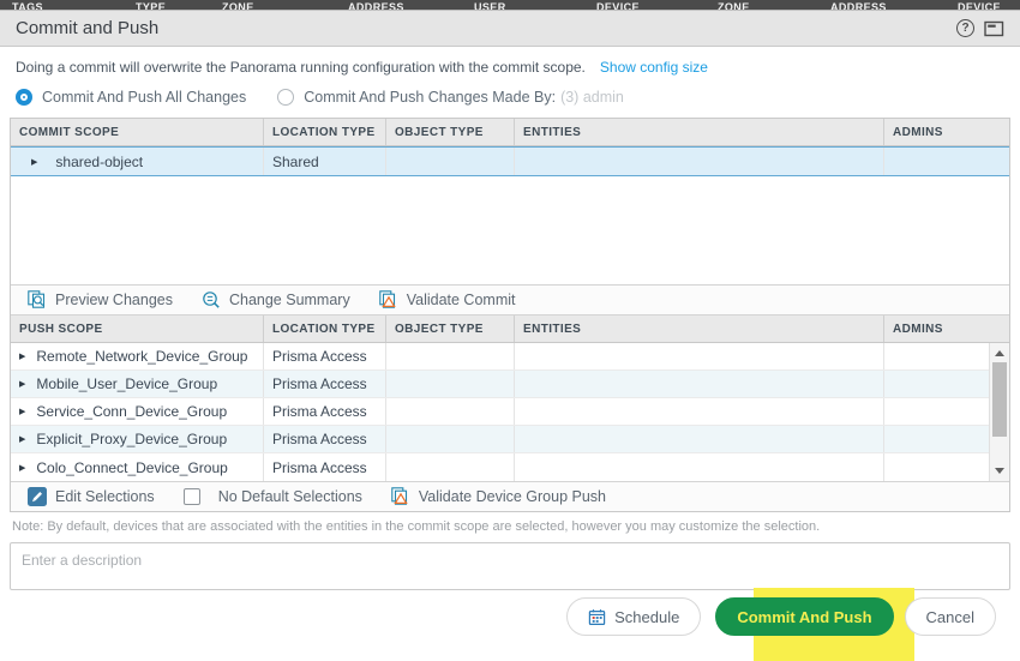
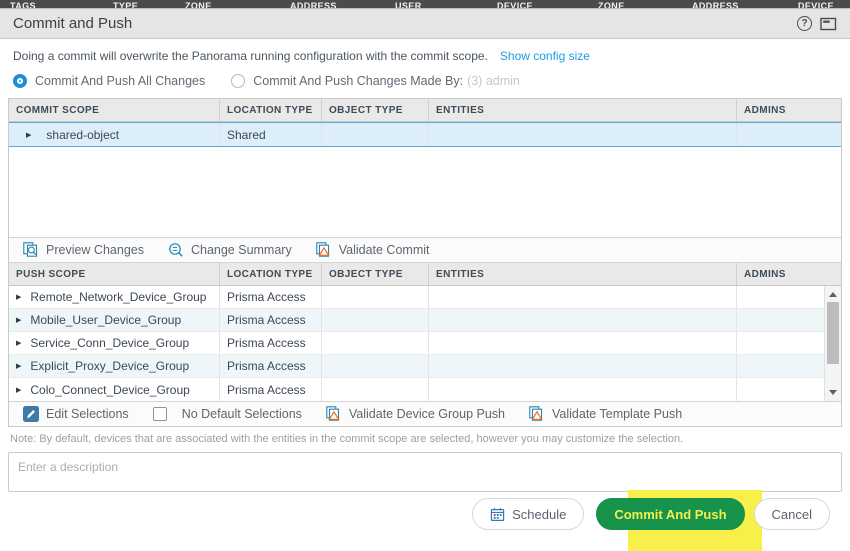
  TAGS
  TYPE
  ZONE
  ADDRESS
  USER
  DEVICE
  ZONE
  ADDRESS
  DEVICE
  Commit and Push
  ?
  Doing a commit will overwrite the Panorama running configuration with the commit scope.
  Show config size
  Commit And Push All Changes
  Commit And Push Changes Made By:
  (3) admin
  COMMIT SCOPE
  LOCATION TYPE
  OBJECT TYPE
  ENTITIES
  ADMINS
  shared-object
  Shared
  Preview Changes
  Change Summary
  Validate Commit
  PUSH SCOPE
  LOCATION TYPE
  OBJECT TYPE
  ENTITIES
  ADMINS
  Remote_Network_Device_Group
  Prisma Access
  Mobile_User_Device_Group
  Prisma Access
  Service_Conn_Device_Group
  Prisma Access
  Explicit_Proxy_Device_Group
  Prisma Access
  Colo_Connect_Device_Group
  Prisma Access
  Edit Selections
  No Default Selections
  Validate Device Group Push
+ Validate Template Push
  Note: By default, devices that are associated with the entities in the commit scope are selected, however you may customize the selection.
  Enter a description
  Schedule
  Commit And Push
  Cancel
